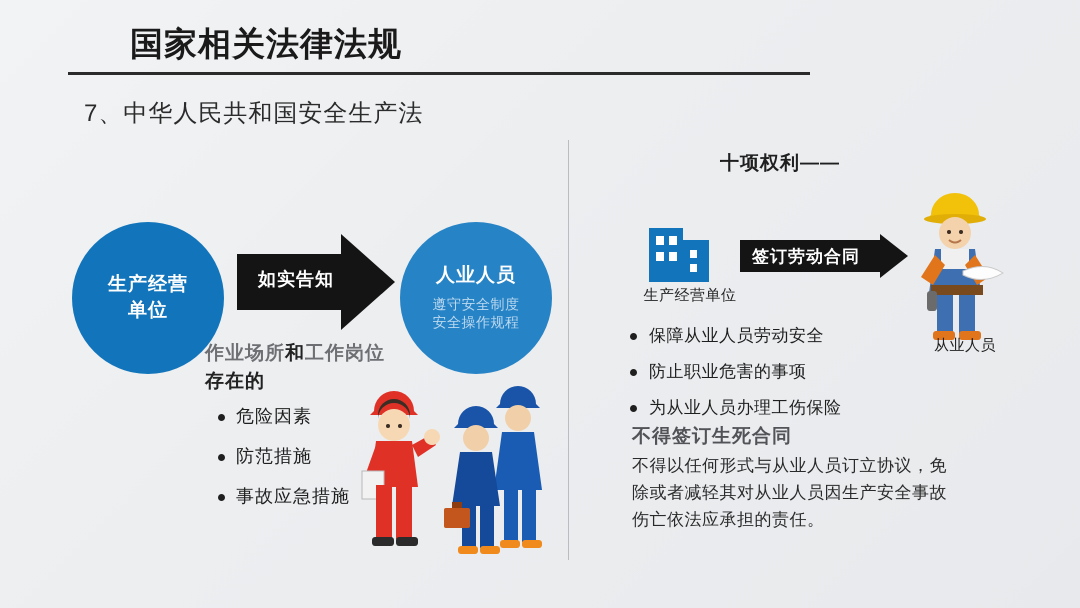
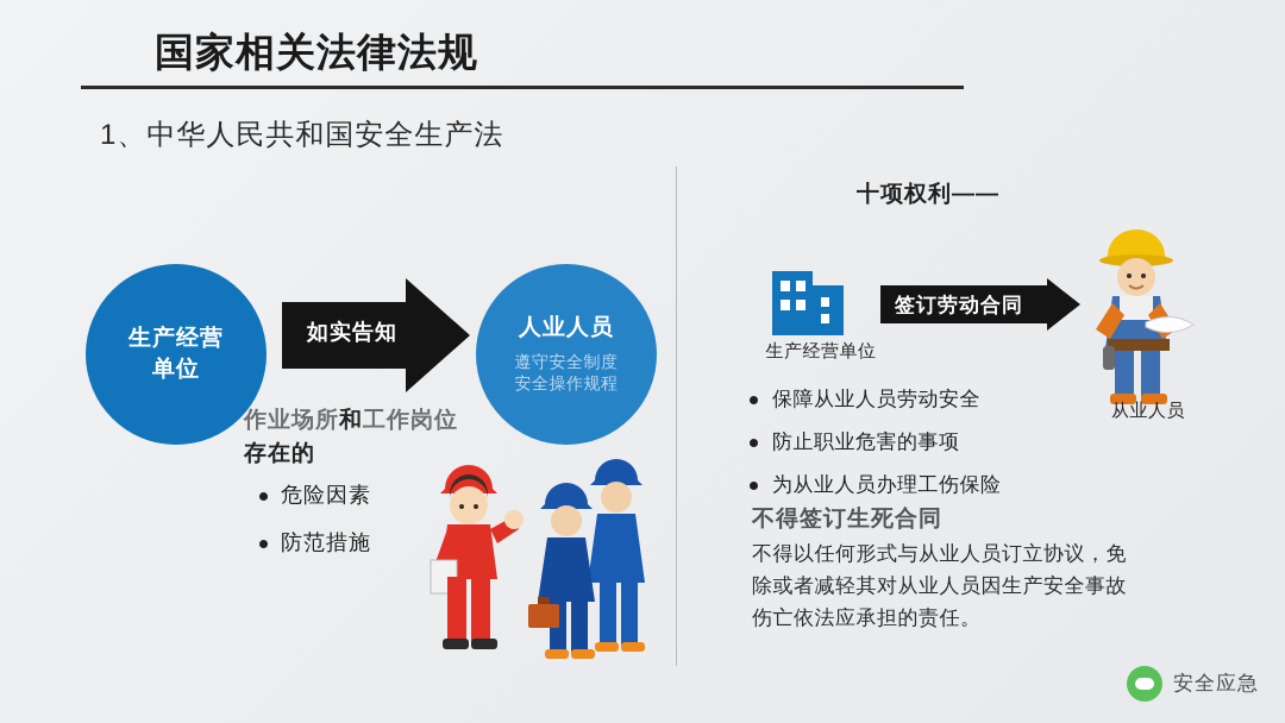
  国家相关法律法规
- 7、中华人民共和国安全生产法
+ 1、中华人民共和国安全生产法
  生产经营
  单位
  如实告知
  人业人员
  遵守安全制度
  安全操作规程
  作业场所和工作岗位
  存在的
  危险因素
  防范措施
- 事故应急措施
  十项权利——
  生产经营单位
  签订劳动合同
  从业人员
  保障从业人员劳动安全
  防止职业危害的事项
  为从业人员办理工伤保险
  不得签订生死合同
  不得以任何形式与从业人员订立协议，免除或者减轻其对从业人员因生产安全事故伤亡依法应承担的责任。
+ 安全应急
